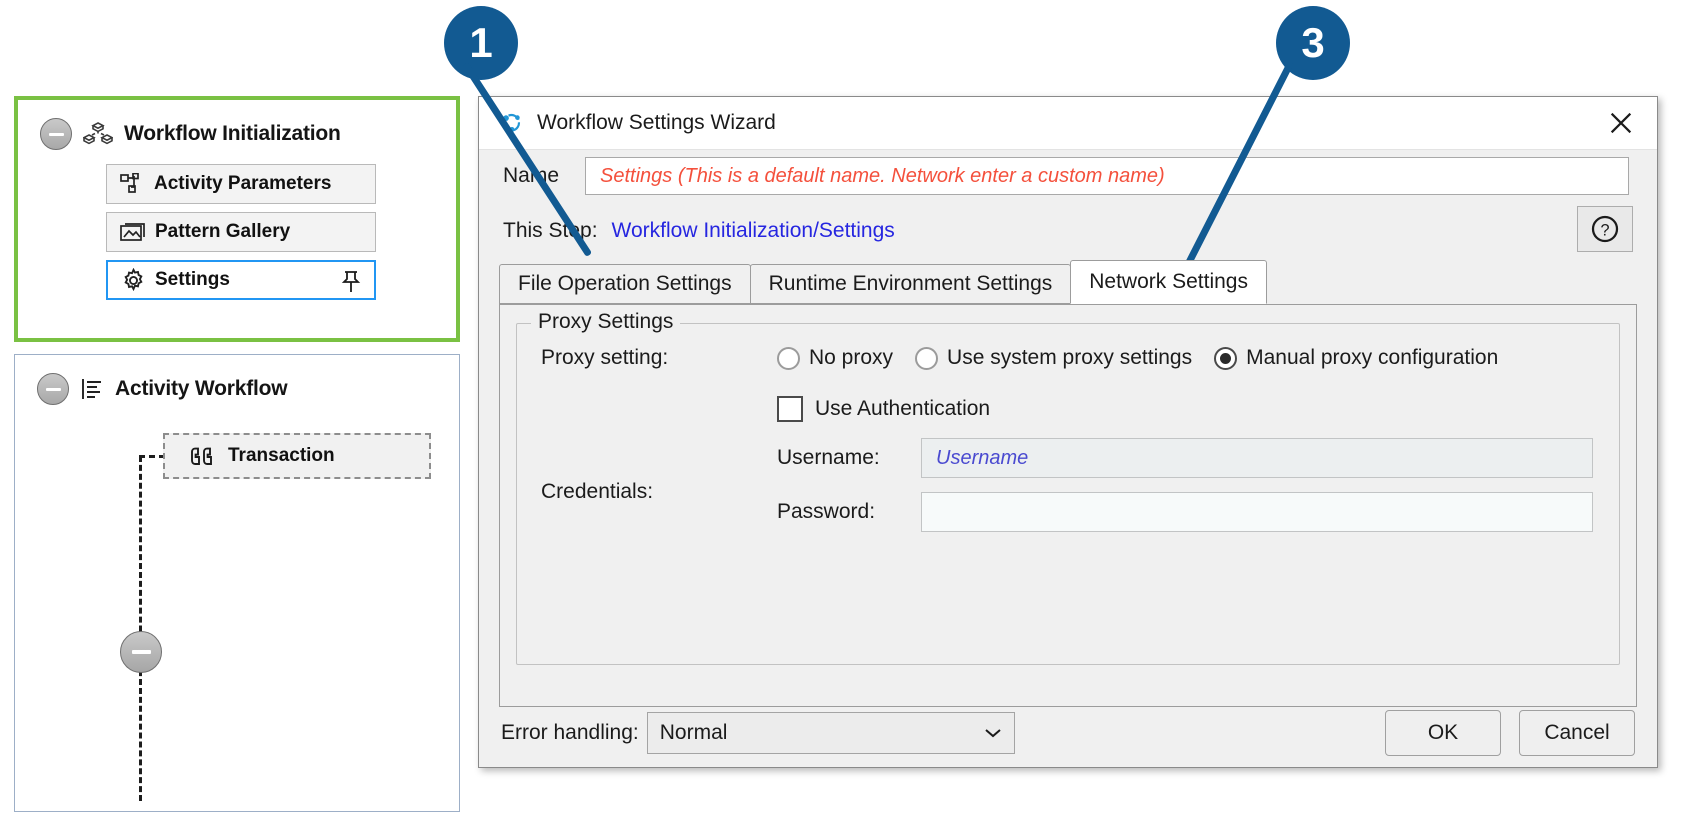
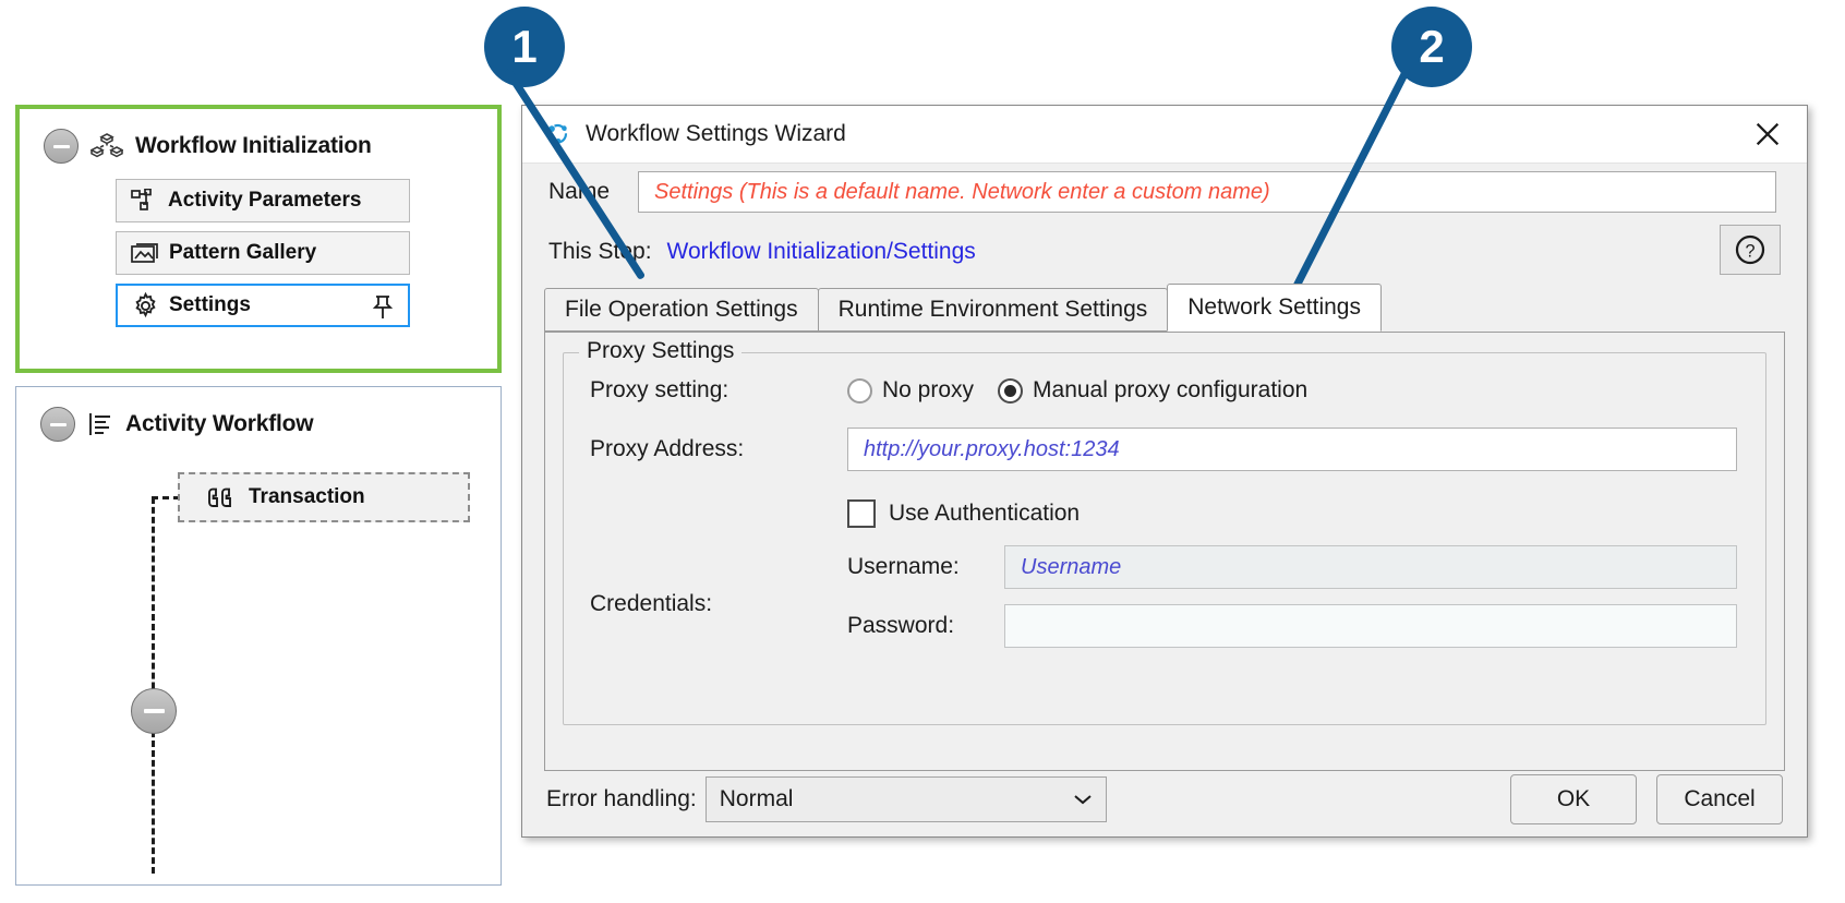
  Workflow Initialization
  Activity Parameters
  Pattern Gallery
  Settings
  Activity Workflow
  Transaction
  Workflow Settings Wizard
  Nae
  Settings (This is a default name. Network enter a custom name)
  This Stp:
  Workflow Initialization/Settings
  ?
  File Operation Settings
  Runtime Environment Settings
  Network Settings
  Proxy Settings
  Proxy setting:
  No proxy
- Use system proxy settings
  Manual proxy configuration
+ Proxy Address:
+ http://your.proxy.host:1234
  Use Authentication
  Credentials:
  Username:
  Username
  Password:
  Error handling:
  Normal
  OK
  Cancel
  1
- 3
+ 2
